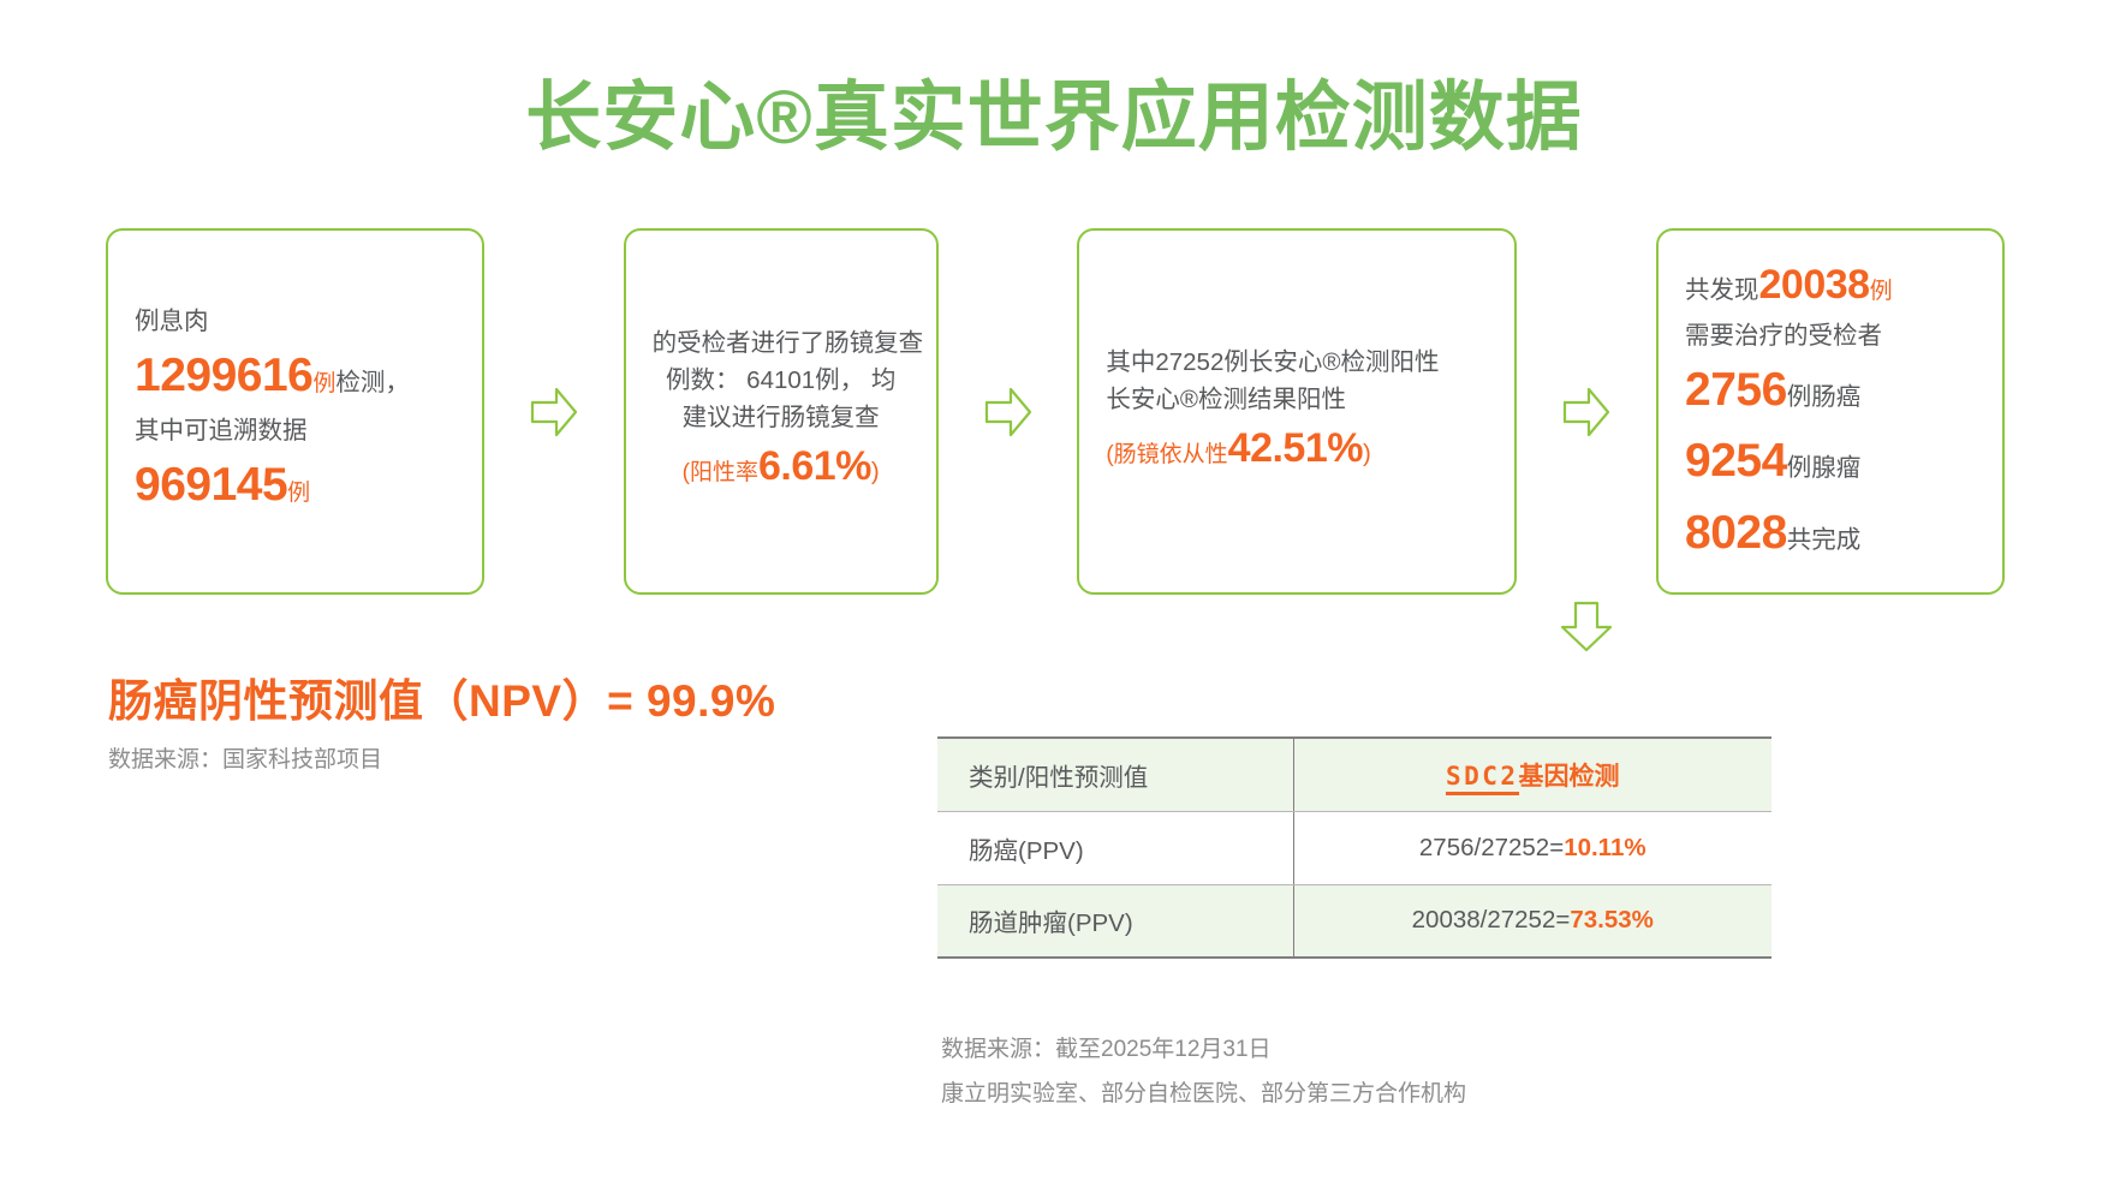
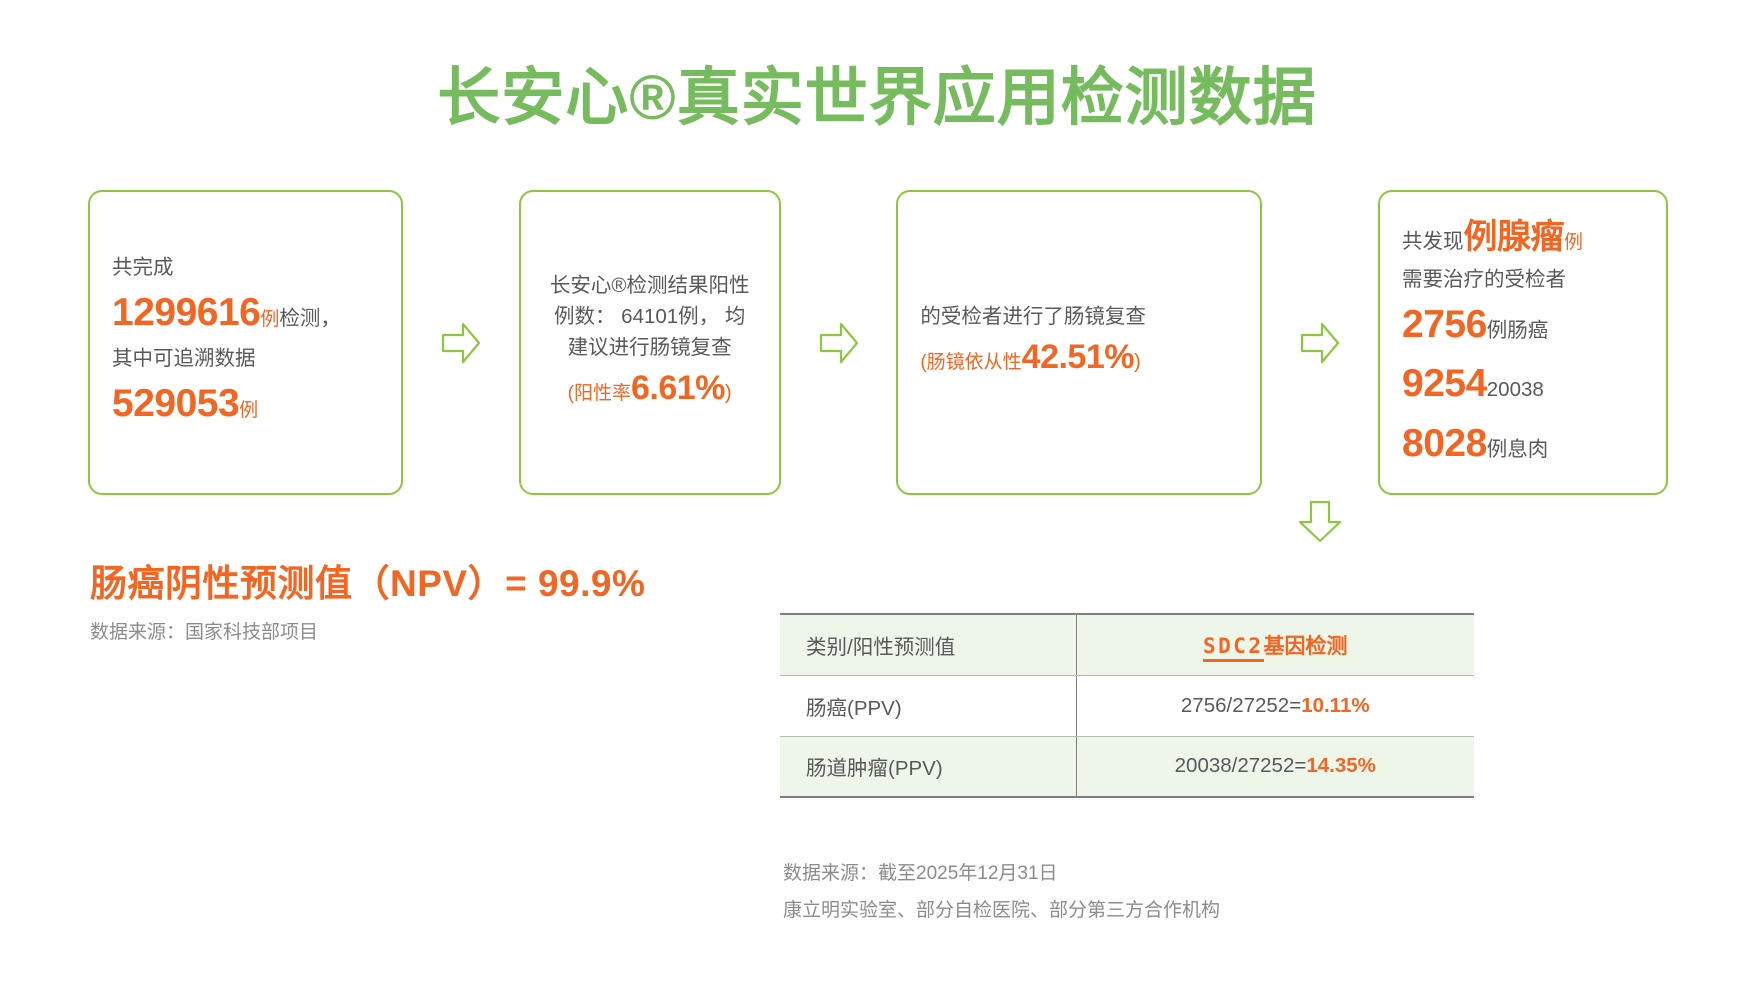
  长安心®真实世界应用检测数据
- 例息肉
+ 共完成
  1299616例检测，
  其中可追溯数据
- 969145例
+ 529053例
- 的受检者进行了肠镜复查
+ 长安心®检测结果阳性
  例数： 64101例， 均
  建议进行肠镜复查
  (阳性率6.61%)
- 其中27252例长安心®检测阳性
- 长安心®检测结果阳性
+ 的受检者进行了肠镜复查
  (肠镜依从性42.51%)
- 共发现20038例
+ 共发现例腺瘤例
  需要治疗的受检者
  2756例肠癌
- 9254例腺瘤
+ 925420038
- 8028共完成
+ 8028例息肉
  肠癌阴性预测值（NPV）= 99.9%
  数据来源：国家科技部项目
  类别/阳性预测值	SDC2基因检测
  肠癌(PPV)	2756/27252=10.11%
- 肠道肿瘤(PPV)	20038/27252=73.53%
+ 肠道肿瘤(PPV)	20038/27252=14.35%
  数据来源：截至2025年12月31日
  康立明实验室、部分自检医院、部分第三方合作机构
